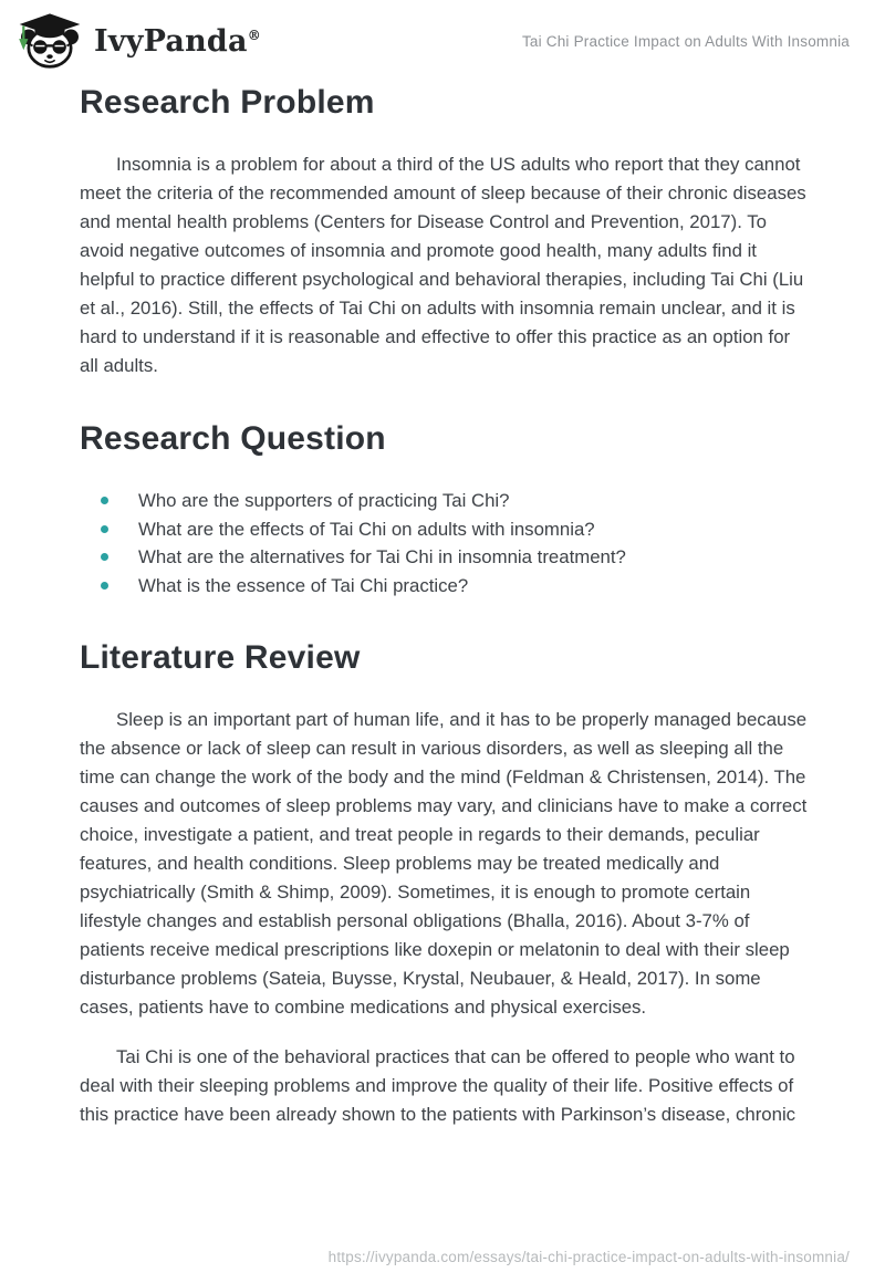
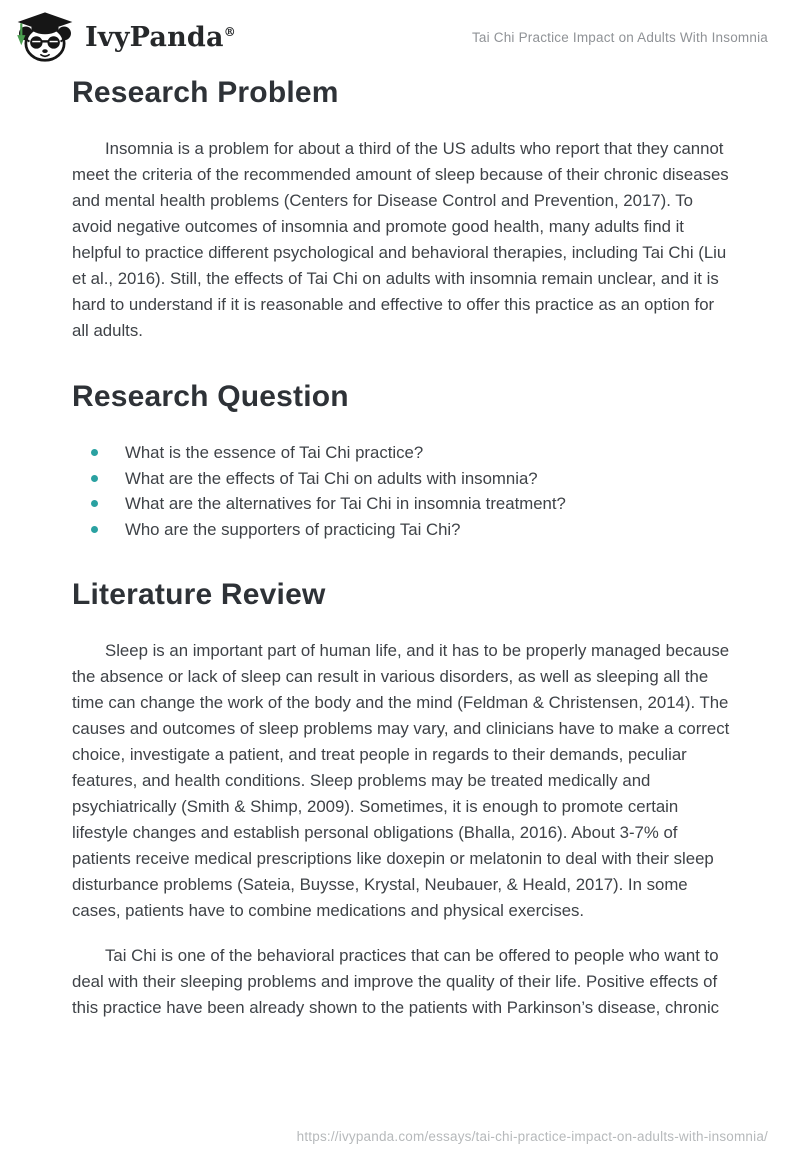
  IvyPanda®
  Tai Chi Practice Impact on Adults With Insomnia
  Research Problem
  Insomnia is a problem for about a third of the US adults who report that they cannot meet the criteria of the recommended amount of sleep because of their chronic diseases and mental health problems (Centers for Disease Control and Prevention, 2017). To avoid negative outcomes of insomnia and promote good health, many adults find it helpful to practice different psychological and behavioral therapies, including Tai Chi (Liu et al., 2016). Still, the effects of Tai Chi on adults with insomnia remain unclear, and it is hard to understand if it is reasonable and effective to offer this practice as an option for all adults.
  Research Question
- Who are the supporters of practicing Tai Chi?
+ What is the essence of Tai Chi practice?
  What are the effects of Tai Chi on adults with insomnia?
  What are the alternatives for Tai Chi in insomnia treatment?
- What is the essence of Tai Chi practice?
+ Who are the supporters of practicing Tai Chi?
  Literature Review
  Sleep is an important part of human life, and it has to be properly managed because the absence or lack of sleep can result in various disorders, as well as sleeping all the time can change the work of the body and the mind (Feldman & Christensen, 2014). The causes and outcomes of sleep problems may vary, and clinicians have to make a correct choice, investigate a patient, and treat people in regards to their demands, peculiar features, and health conditions. Sleep problems may be treated medically and psychiatrically (Smith & Shimp, 2009). Sometimes, it is enough to promote certain lifestyle changes and establish personal obligations (Bhalla, 2016). About 3-7% of patients receive medical prescriptions like doxepin or melatonin to deal with their sleep disturbance problems (Sateia, Buysse, Krystal, Neubauer, & Heald, 2017). In some cases, patients have to combine medications and physical exercises.
  Tai Chi is one of the behavioral practices that can be offered to people who want to deal with their sleeping problems and improve the quality of their life. Positive effects of this practice have been already shown to the patients with Parkinson’s disease, chronic
  https://ivypanda.com/essays/tai-chi-practice-impact-on-adults-with-insomnia/
